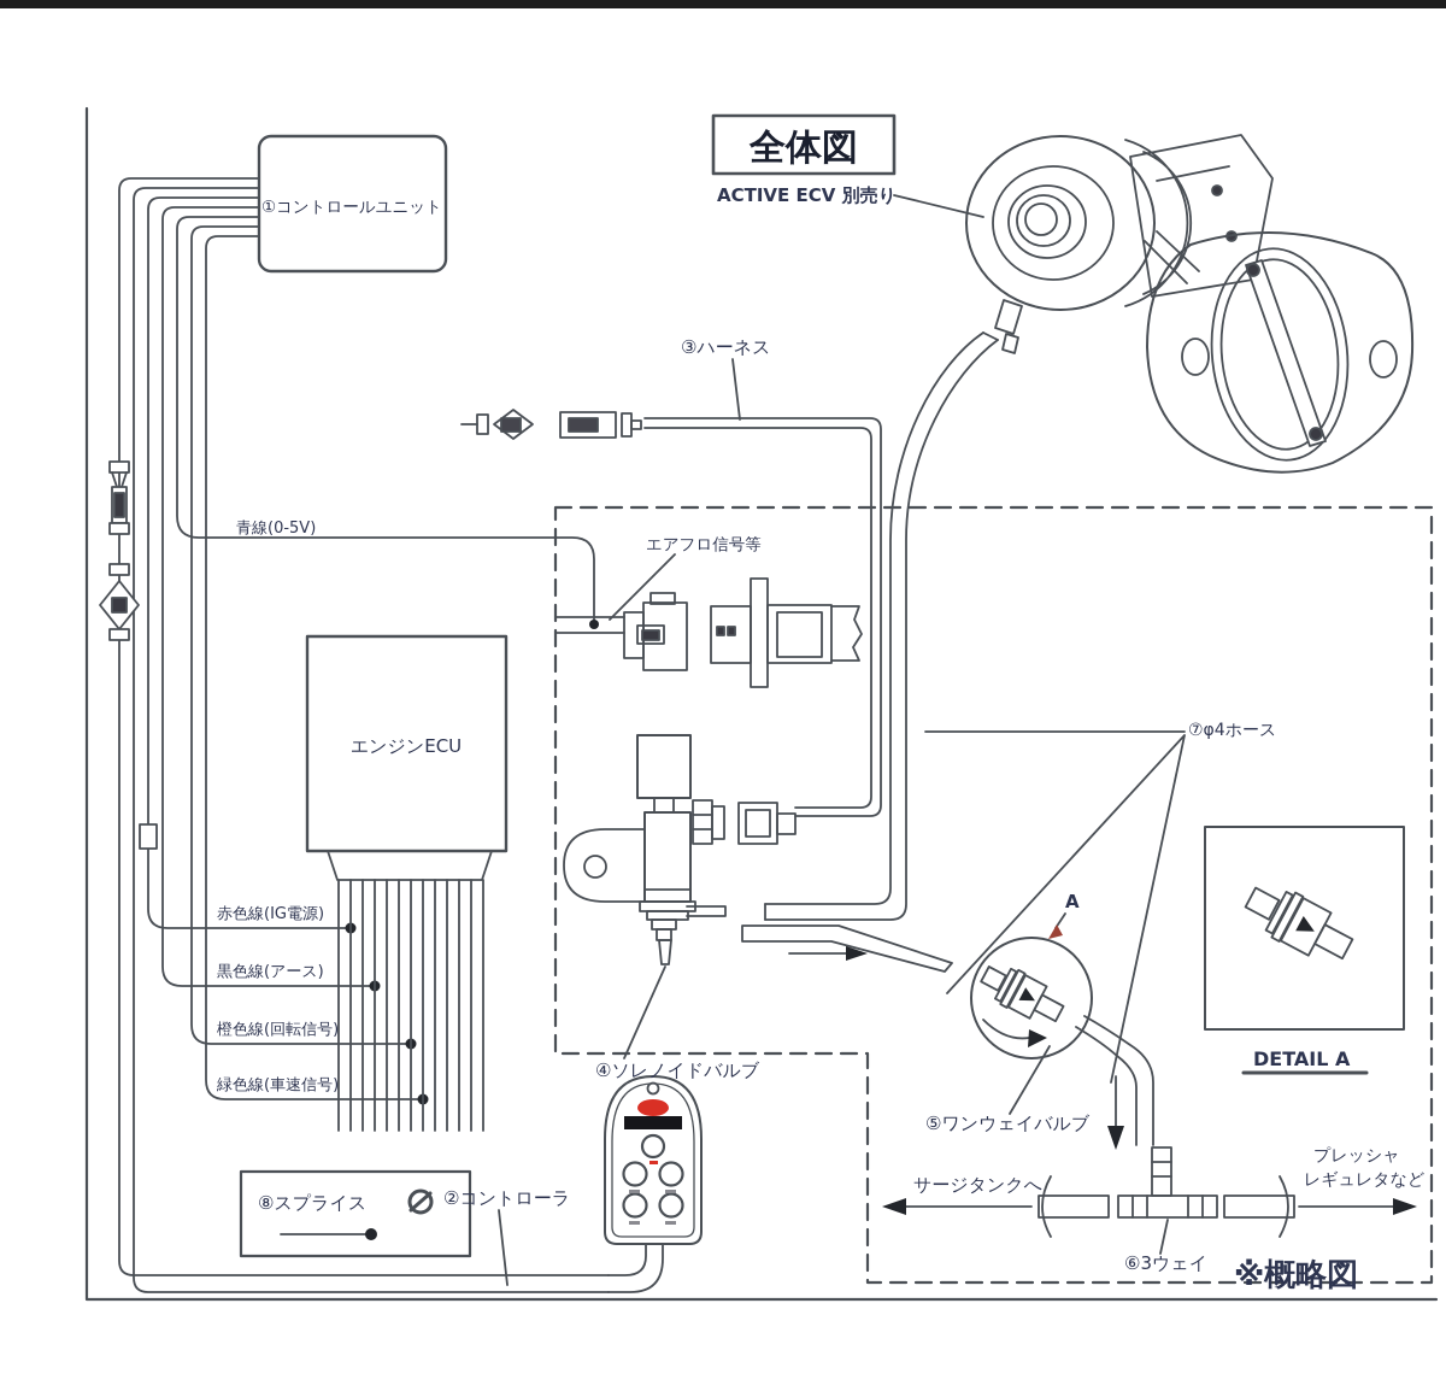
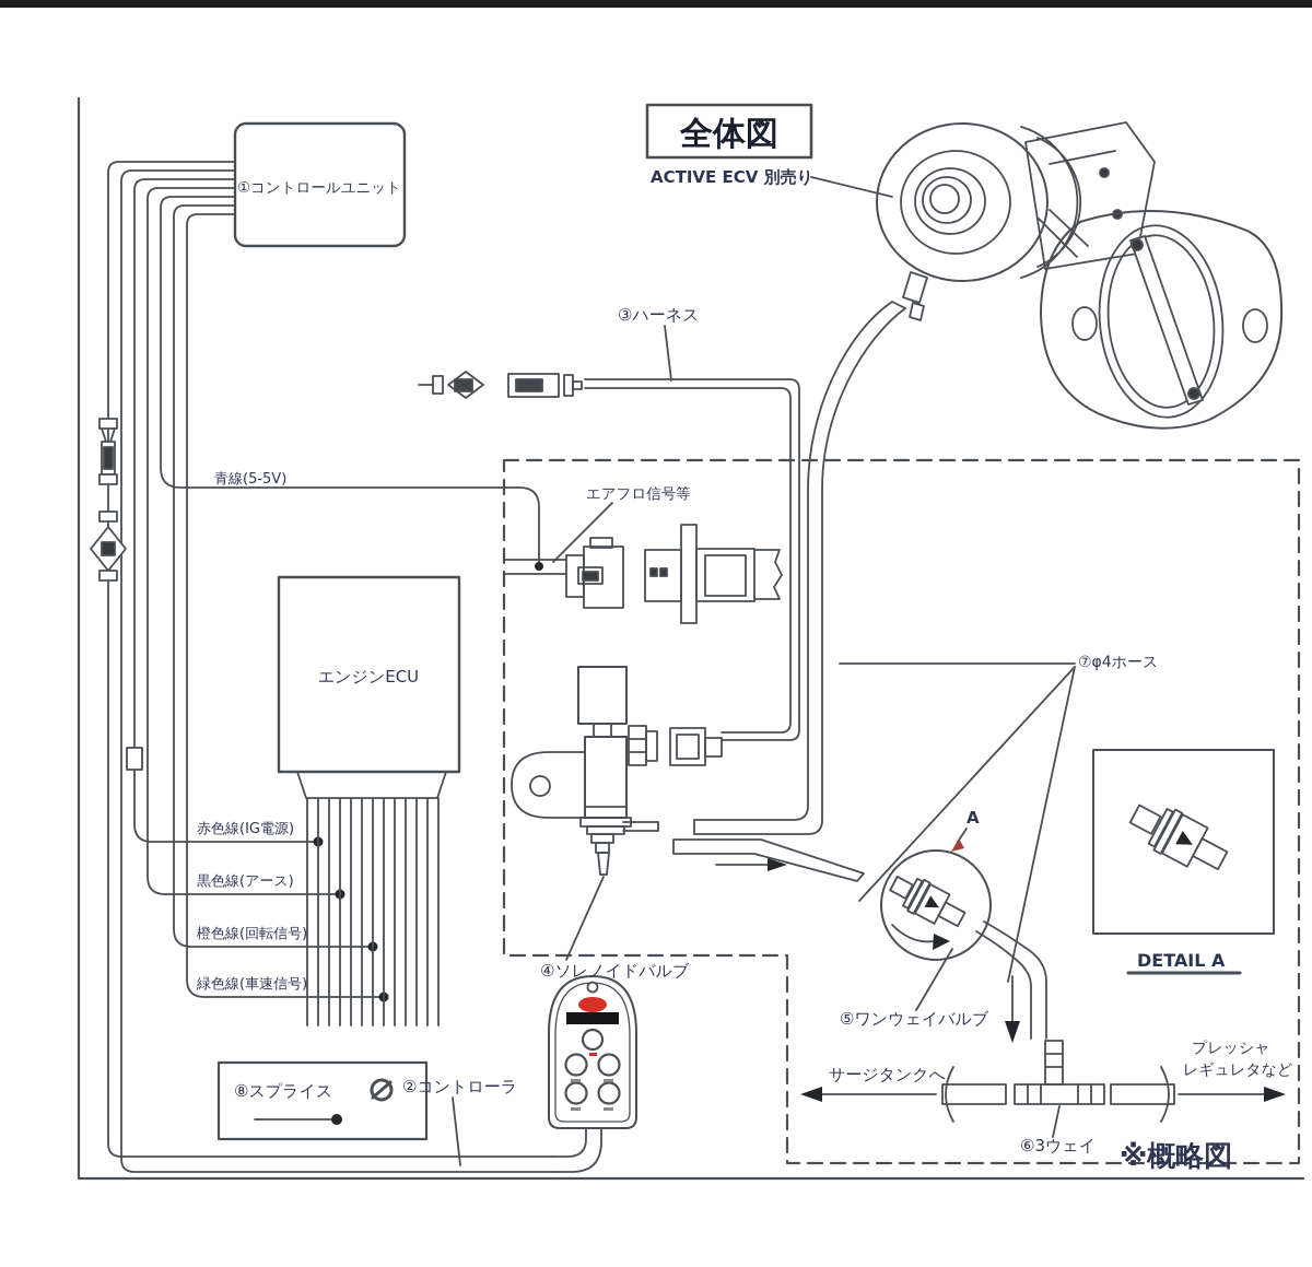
  全体図
  ACTIVE ECV 別売り
  ①コントロールユニット
  ③ハーネス
- 青線(0-5V)
+ 青線(5-5V)
  エアフロ信号等
  エンジンECU
  ⑦φ4ホース
  赤色線(IG電源)
  黒色線(アース)
  橙色線(回転信号)
  緑色線(車速信号)
  ④ソレノイドバルブ
  A
  ⑤ワンウェイバルブ
  DETAIL A
  ⑧スプライス
  ②コントローラ
  サージタンクへ
  プレッシャ
  レギュレタなど
  ⑥3ウェイ
  ※概略図
